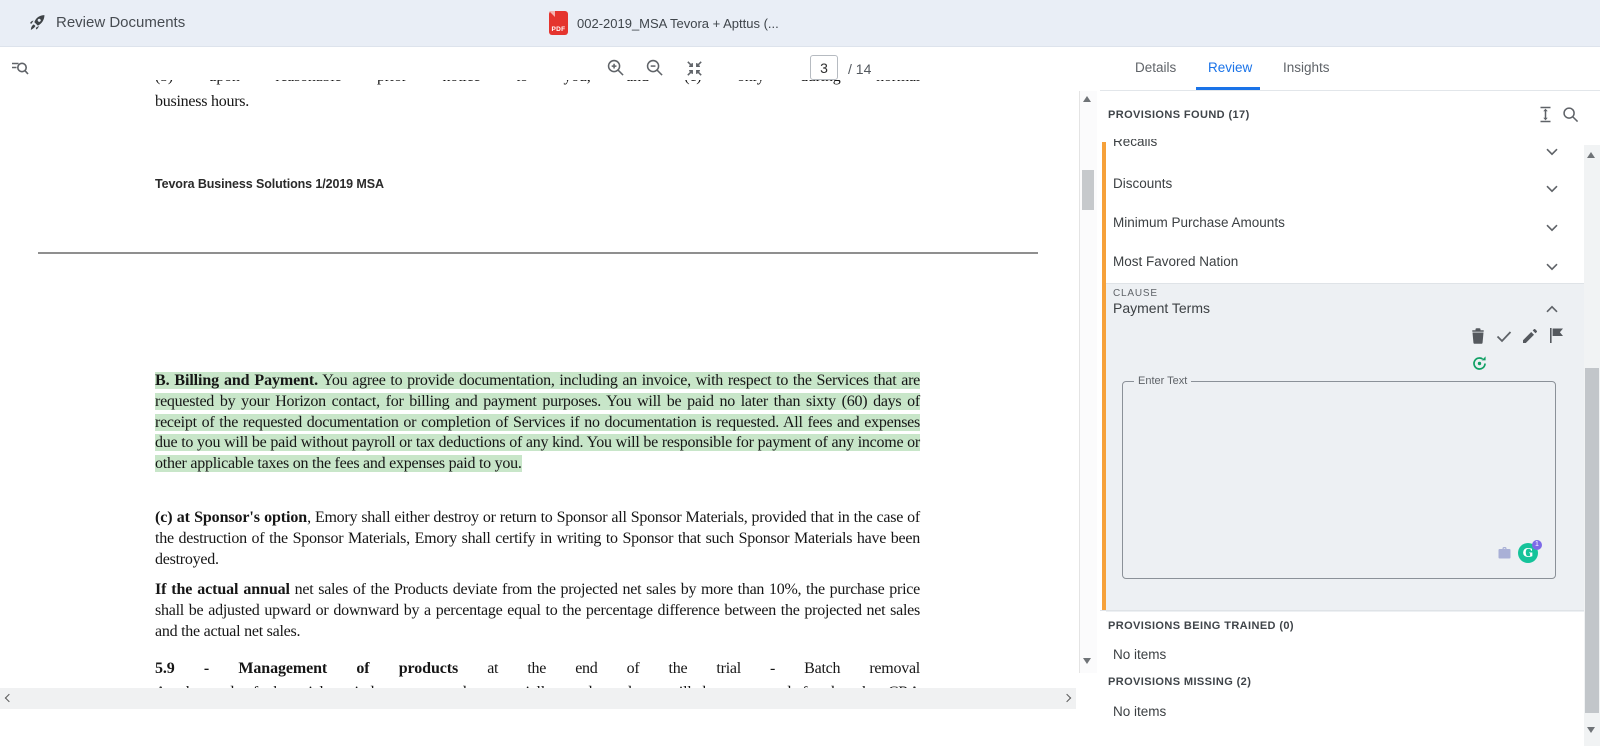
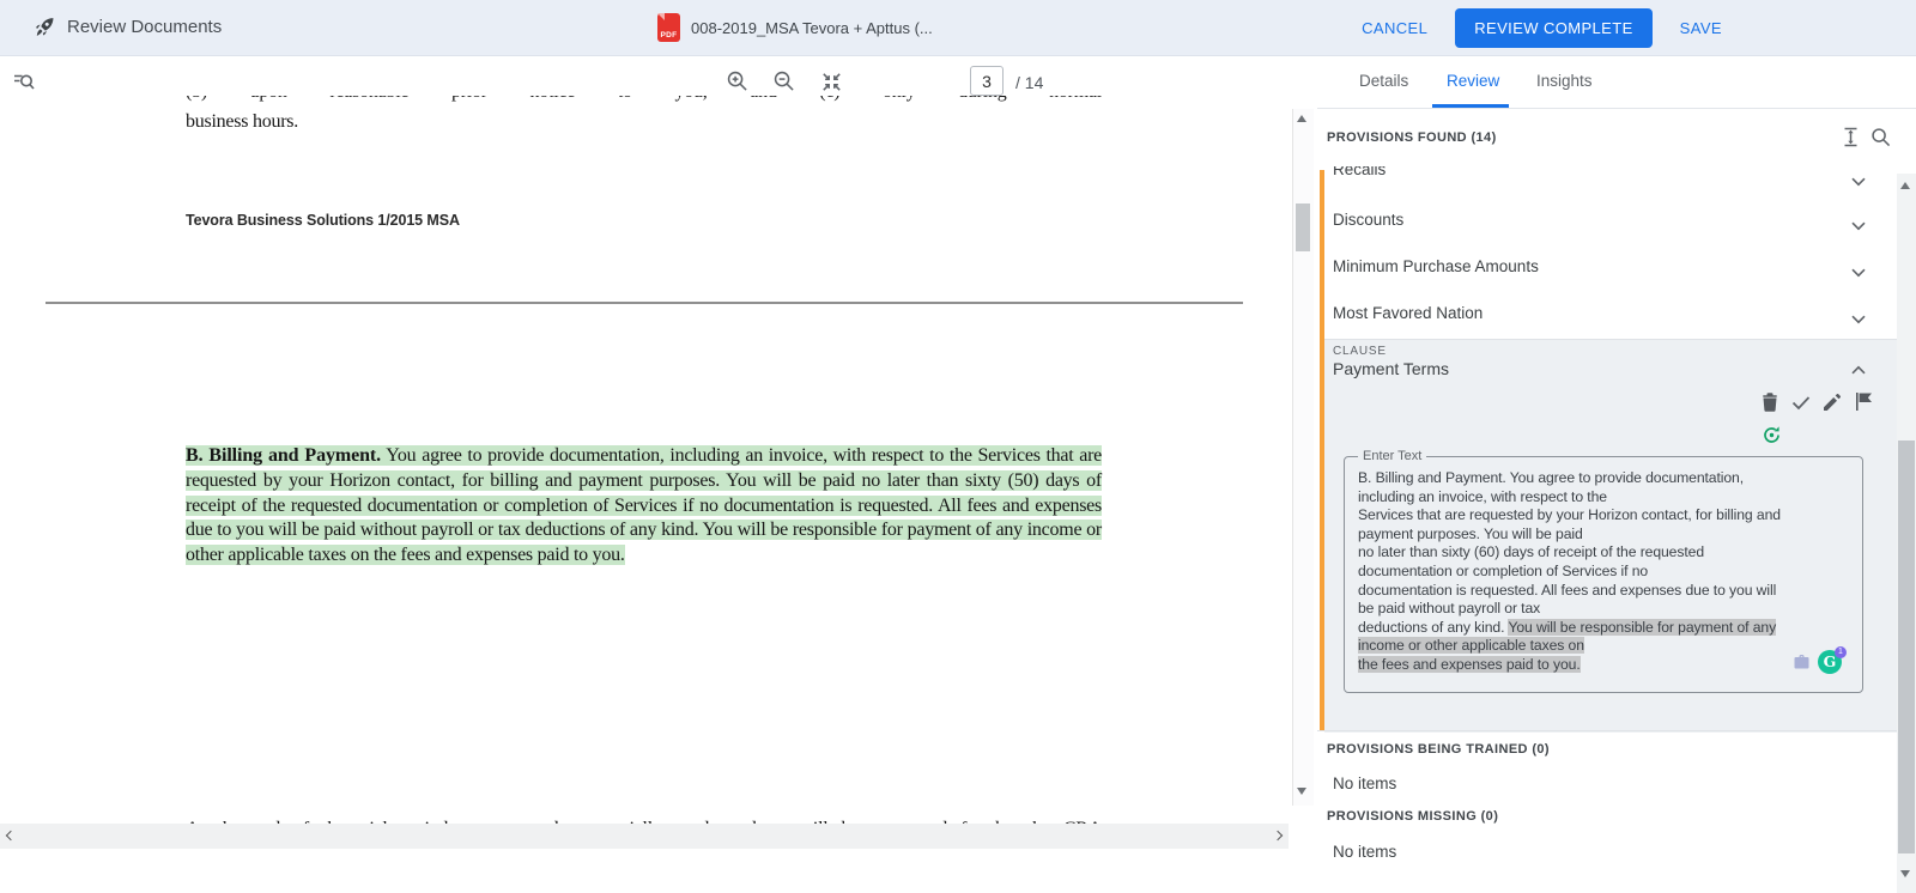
  Review Documents
- 002-2019_MSA Tevora + Apttus (...
+ 008-2019_MSA Tevora + Apttus (...
+ CANCEL
+ REVIEW COMPLETE
+ SAVE
  3
  / 14
  Details
  Review
  Insights
  business hours.
- Tevora Business Solutions 1/2019 MSA
+ Tevora Business Solutions 1/2015 MSA
- B. Billing and Payment. You agree to provide documentation, including an invoice, with respect to the Services that are requested by your Horizon contact, for billing and payment purposes. You will be paid no later than sixty (60) days of receipt of the requested documentation or completion of Services if no documentation is requested. All fees and expenses due to you will be paid without payroll or tax deductions of any kind. You will be responsible for payment of any income or other applicable taxes on the fees and expenses paid to you.
+ B. Billing and Payment. You agree to provide documentation, including an invoice, with respect to the Services that are requested by your Horizon contact, for billing and payment purposes. You will be paid no later than sixty (50) days of receipt of the requested documentation or completion of Services if no documentation is requested. All fees and expenses due to you will be paid without payroll or tax deductions of any kind. You will be responsible for payment of any income or other applicable taxes on the fees and expenses paid to you.
- (c) at Sponsor's option, Emory shall either destroy or return to Sponsor all Sponsor Materials, provided that in the case of the destruction of the Sponsor Materials, Emory shall certify in writing to Sponsor that such Sponsor Materials have been destroyed.
- If the actual annual net sales of the Products deviate from the projected net sales by more than 10%, the purchase price shall be adjusted upward or downward by a percentage equal to the percentage difference between the projected net sales and the actual net sales.
- 5.9 - Management of products at the end of the trial - Batch removal
- PROVISIONS FOUND (17)
+ PROVISIONS FOUND (14)
  Recalls
  Discounts
  Minimum Purchase Amounts
  Most Favored Nation
  CLAUSE
  Payment Terms
  Enter Text
+ B. Billing and Payment. You agree to provide documentation,
+ including an invoice, with respect to the
+ Services that are requested by your Horizon contact, for billing and
+ payment purposes. You will be paid
+ no later than sixty (60) days of receipt of the requested
+ documentation or completion of Services if no
+ documentation is requested. All fees and expenses due to you will
+ be paid without payroll or tax
+ deductions of any kind. You will be responsible for payment of any
+ income or other applicable taxes on
+ the fees and expenses paid to you.
  G
  PROVISIONS BEING TRAINED (0)
  No items
- PROVISIONS MISSING (2)
+ PROVISIONS MISSING (0)
  No items
